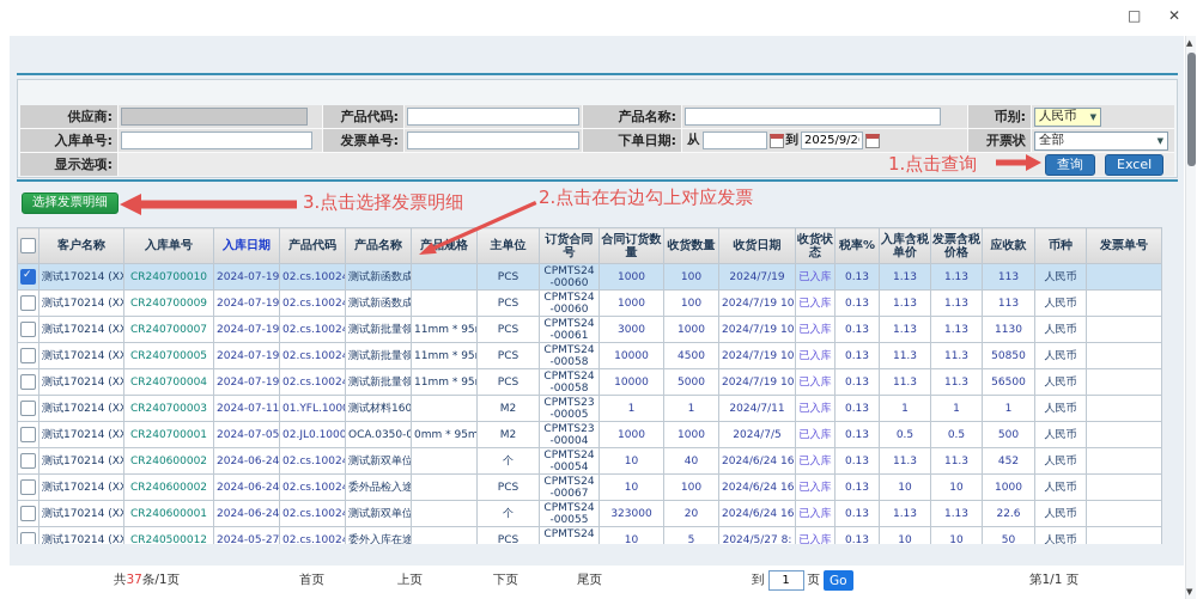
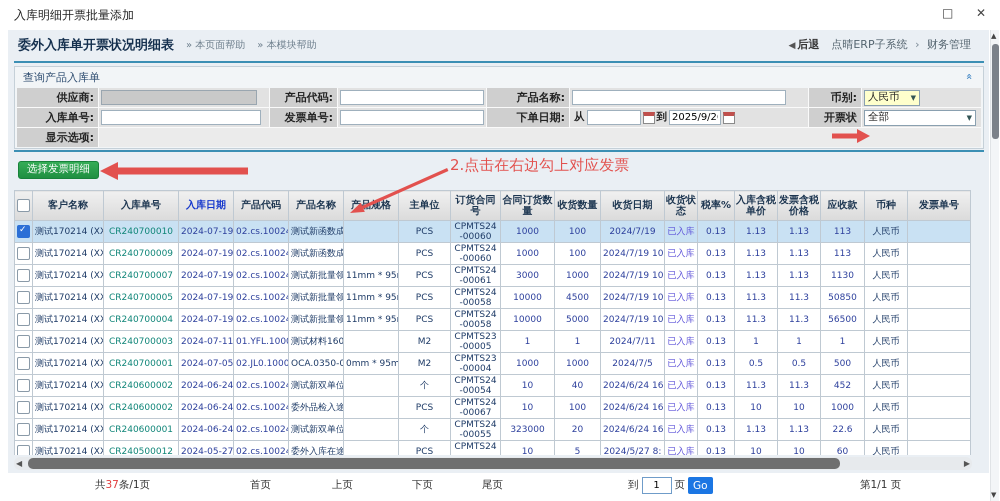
+ 入库明细开票批量添加
  □
  ✕
+ 委外入库单开票状况明细表
+ » 本页面帮助
+ » 本模块帮助
+ ◀ 后退
+ 点晴ERP子系统 › 财务管理
+ 查询产品入库单
  供应商:
  产品代码:
  产品名称:
  币别:
  人民币
  ▼
  入库单号:
  发票单号:
  下单日期:
  从
  到
  2025/9/2
  全部
  ▼
  显示选项:
- 1.点击查询
- 查询
- Excel
  选择发票明细
- 3.点击选择发票明细
  2.点击在右边勾上对应发票
  	客户名称	入库单号	入库日期	产品代码	产品名称	产规格	主单位	订货合同号	合同订货数量	收货数量	收货日期	收货状态	税率%	入库含税单价	发票含税价格	应收款	币种	发票单号
  	测试170214 (XX	CR240700010	2024-07-19	02.cs.1002	测试新函数成		PCS	CPMTS24-00060	1000	100	2024/7/19	已入库	0.13	1.13	1.13	113	人民币
  	测试170214 (XX	CR240700009	2024-07-19	02.cs.1002	测试新函数成		PCS	CPMTS24-00060	1000	100	2024/7/19 10	已入库	0.13	1.13	1.13	113	人民币
  	测试170214 (XX	CR240700007	2024-07-19	02.cs.1002	测试新批量领	11mm * 95	PCS	CPMTS24-00061	3000	1000	2024/7/19 10	已入库	0.13	1.13	1.13	1130	人民币
  	测试170214 (XX	CR240700005	2024-07-19	02.cs.1002	测试新批量领	11mm * 95	PCS	CPMTS24-00058	10000	4500	2024/7/19 10	已入库	0.13	11.3	11.3	50850	人民币
  	测试170214 (XX	CR240700004	2024-07-19	02.cs.1002	测试新批量领	11mm * 95	PCS	CPMTS24-00058	10000	5000	2024/7/19 10	已入库	0.13	11.3	11.3	56500	人民币
  	测试170214 (XX	CR240700003	2024-07-11	01.YFL.100	测试材料160		M2	CPMTS23-00005	1	1	2024/7/11	已入库	0.13	1	1	1	人民币
  	测试170214 (XX	CR240700001	2024-07-05	02.JL0.1000	OCA.0350-0	0mm * 95m	M2	CPMTS23-00004	1000	1000	2024/7/5	已入库	0.13	0.5	0.5	500	人民币
  	测试170214 (XX	CR240600002	2024-06-24	02.cs.1002	测试新双单位		个	CPMTS24-00054	10	40	2024/6/24 16	已入库	0.13	11.3	11.3	452	人民币
  	测试170214 (XX	CR240600002	2024-06-24	02.cs.1002	委外品检入途		PCS	CPMTS24-00067	10	100	2024/6/24 16	已入库	0.13	10	10	1000	人民币
  	测试170214 (XX	CR240600001	2024-06-24	02.cs.1002	测试新双单位		个	CPMTS24-00055	323000	20	2024/6/24 16	已入库	0.13	1.13	1.13	22.6	人民币
- 	测试170214 (XX	CR240500012	2024-05-27	02.cs.1002	委外入库在途		PCS	CPMTS24	10	5	2024/5/27 8:	已入库	0.13	10	10	50	人民币
+ 	测试170214 (XX	CR240500012	2024-05-27	02.cs.1002	委外入库在途		PCS	CPMTS24	10	5	2024/5/27 8:	已入库	0.13	10	10	60	人民币
+ ◀
+ ▶
  共37条/1页
  首页
  上页
  下页
  尾页
  到
  1
  页
  Go
  第1/1 页
  ▲
  ▼
